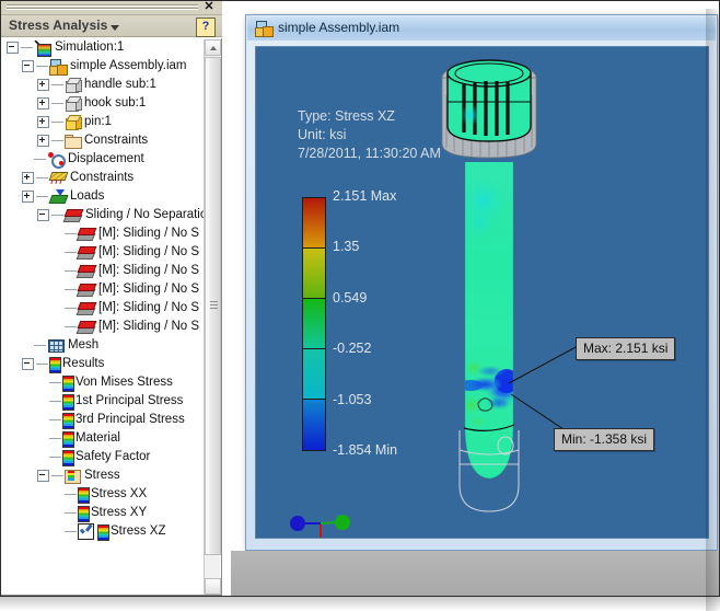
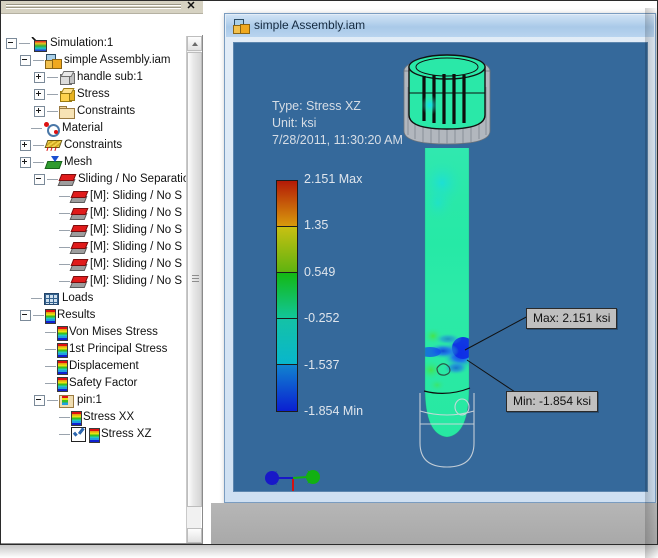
  ✕
- Stress Analysis
- ?
  Simulation:1
  simple Assembly.iam
  handle sub:1
- hook sub:1
- pin:1
+ Stress
  Constraints
- Displacement
+ Material
  Constraints
- Loads
+ Mesh
  Sliding / No Separati
  [M]: Sliding / No S
  [M]: Sliding / No S
  [M]: Sliding / No S
  [M]: Sliding / No S
  [M]: Sliding / No S
  [M]: Sliding / No S
- Mesh
+ Loads
  Results
  Von Mises Stress
  1st Principal Stress
- 3rd Principal Stress
- Material
+ Displacement
  Safety Factor
- Stress
+ pin:1
  Stress XX
- Stress XY
  Stress XZ
  simple Assembly.iam
  Type: Stress XZ
  Unit: ksi
  7/28/2011, 11:30:20 AM
  2.151 Max
  1.35
  0.549
  -0.252
- -1.053
+ -1.537
  -1.854 Min
  Max: 2.151 ksi
- Min: -1.358 ksi
+ Min: -1.854 ksi
